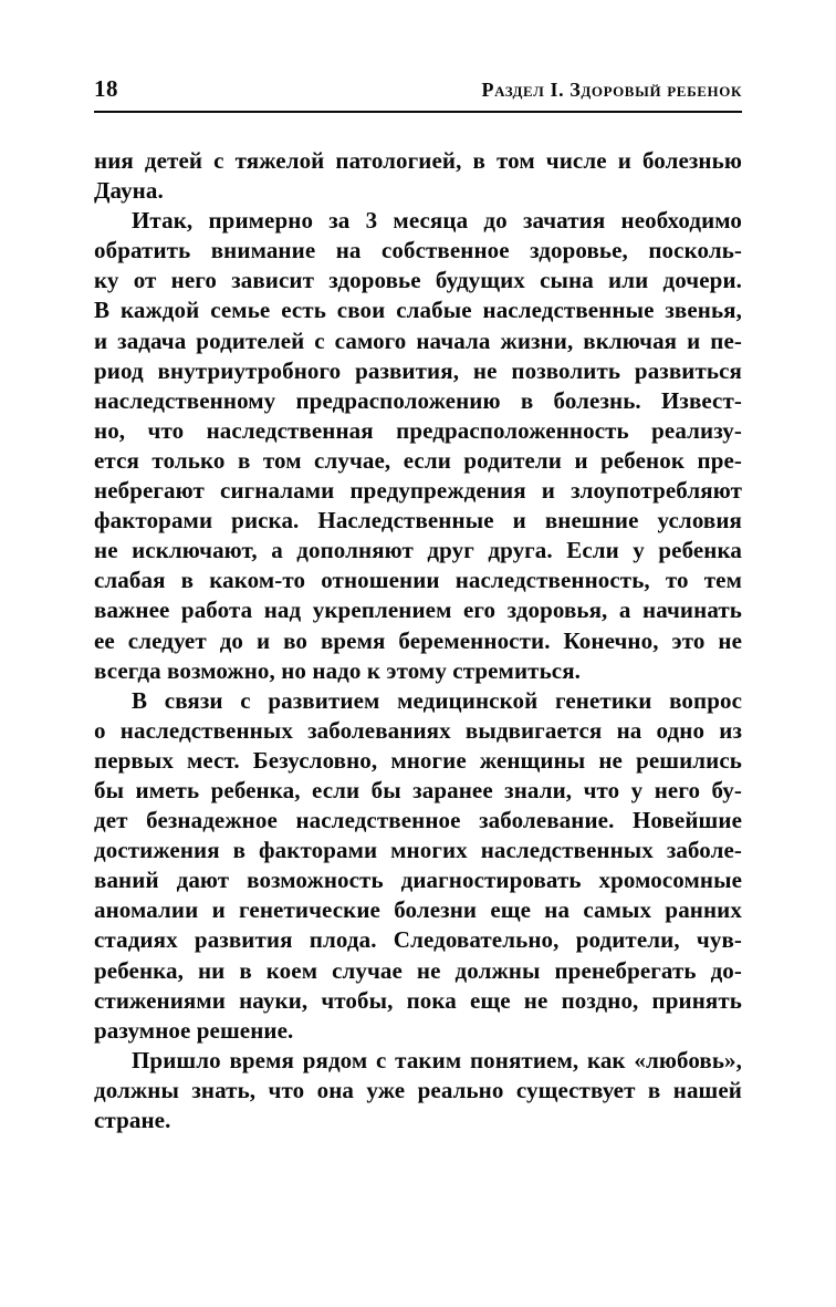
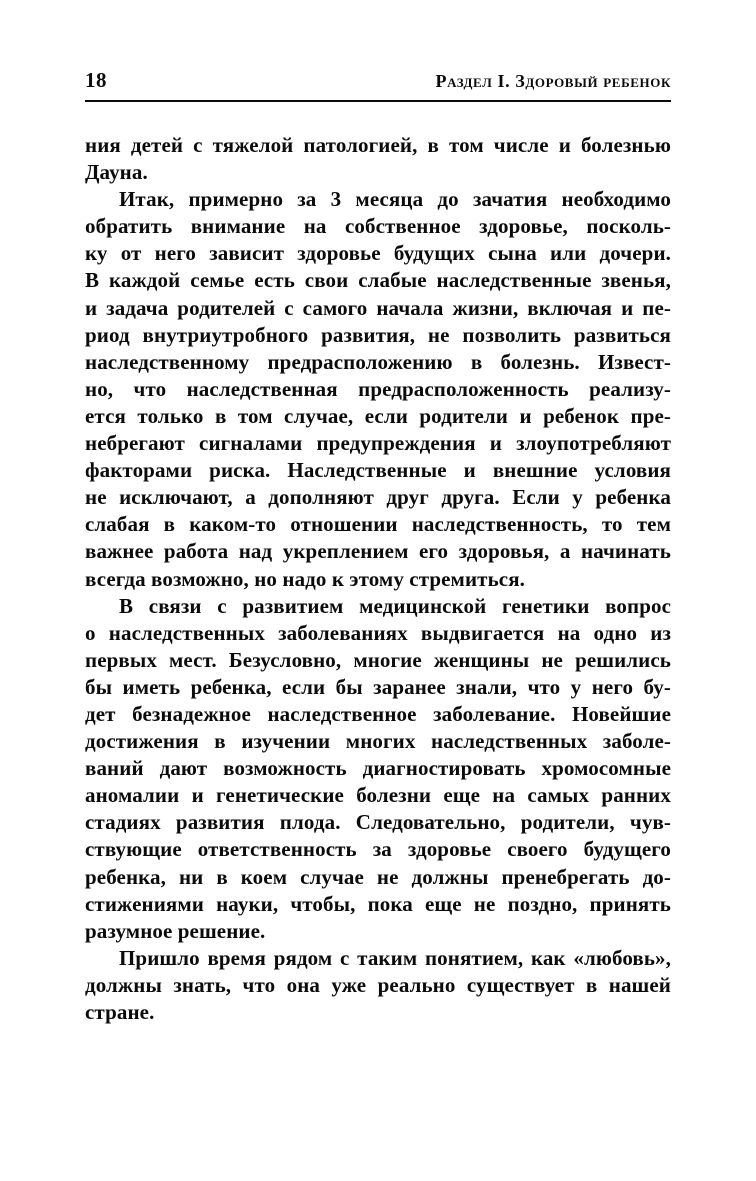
  18
  Раздел I. Здоровый ребенок
  ния детей с тяжелой патологией, в том числе и болезнью
  Дауна.
  Итак, примерно за 3 месяца до зачатия необходимо
  обратить внимание на собственное здоровье, посколь-
  ку от него зависит здоровье будущих сына или дочери.
  В каждой семье есть свои слабые наследственные звенья,
  и задача родителей с самого начала жизни, включая и пе-
  риод внутриутробного развития, не позволить развиться
  наследственному предрасположению в болезнь. Извест-
  но, что наследственная предрасположенность реализу-
  ется только в том случае, если родители и ребенок пре-
  небрегают сигналами предупреждения и злоупотребляют
  факторами риска. Наследственные и внешние условия
  не исключают, а дополняют друг друга. Если у ребенка
  слабая в каком-то отношении наследственность, то тем
  важнее работа над укреплением его здоровья, а начинать
- ее следует до и во время беременности. Конечно, это не
  всегда возможно, но надо к этому стремиться.
  В связи с развитием медицинской генетики вопрос
  о наследственных заболеваниях выдвигается на одно из
  первых мест. Безусловно, многие женщины не решились
  бы иметь ребенка, если бы заранее знали, что у него бу-
  дет безнадежное наследственное заболевание. Новейшие
- достижения в факторами многих наследственных заболе-
+ достижения в изучении многих наследственных заболе-
  ваний дают возможность диагностировать хромосомные
  аномалии и генетические болезни еще на самых ранних
  стадиях развития плода. Следовательно, родители, чув-
+ ствующие ответственность за здоровье своего будущего
  ребенка, ни в коем случае не должны пренебрегать до-
  стижениями науки, чтобы, пока еще не поздно, принять
  разумное решение.
  Пришло время рядом с таким понятием, как «любовь»,
  должны знать, что она уже реально существует в нашей
  стране.
